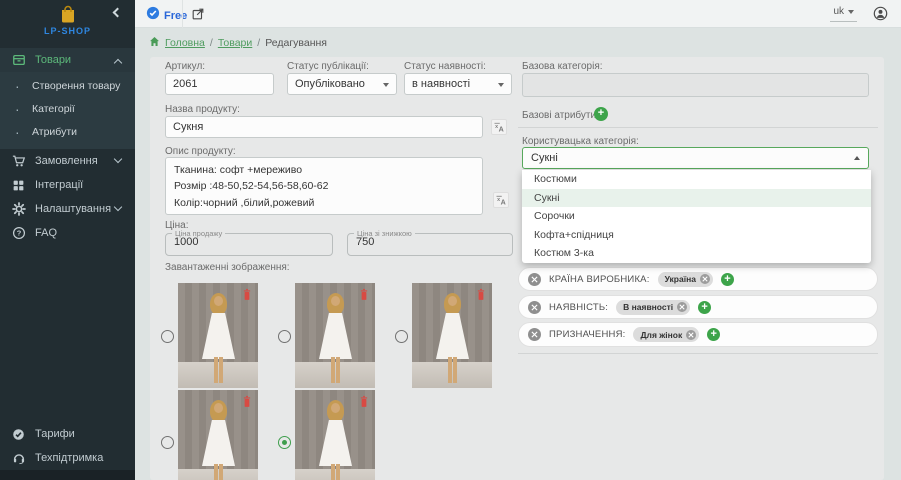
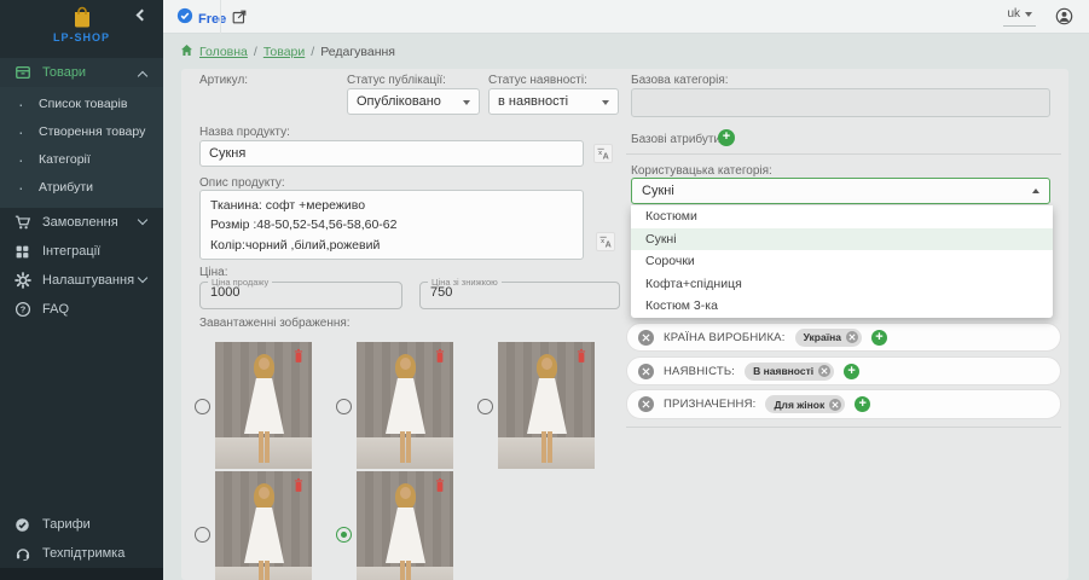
  LP-SHOP
  Товари
+ Список товарів
  Створення товару
  Категорії
  Атрибути
  Замовлення
  Інтеграції
  Налаштування
  ?
  FAQ
  Тарифи
  Техпідтримка
  Free
  uk
  Головна
  /
  Товари
  /
  Редагування
  Артикул:
- 2061
  Статус публікації:
  Опубліковано
  Статус наявності:
  в наявності
  Назва продукту:
  Сукня
  A
  Опис продукту:
  Тканина: софт +мереживо
  Розмір :48-50,52-54,56-58,60-62
  Колір:чорний ,білий,рожевий
  A
  Ціна:
  Ціна продажу
  1000
  Ціна зі знижкою
  750
  Завантаженні зображення:
  Базова категорія:
  Базові атрибут
  +
  Користувацька категорія:
  Сукні
  Костюми
  Сукні
  Сорочки
  Кофта+спідниця
  Костюм 3-ка
  КРАЇНА ВИРОБНИКА:
  Україна
  +
  НАЯВНІСТЬ:
  В наявності
  +
  ПРИЗНАЧЕННЯ:
  Для жінок
  +
